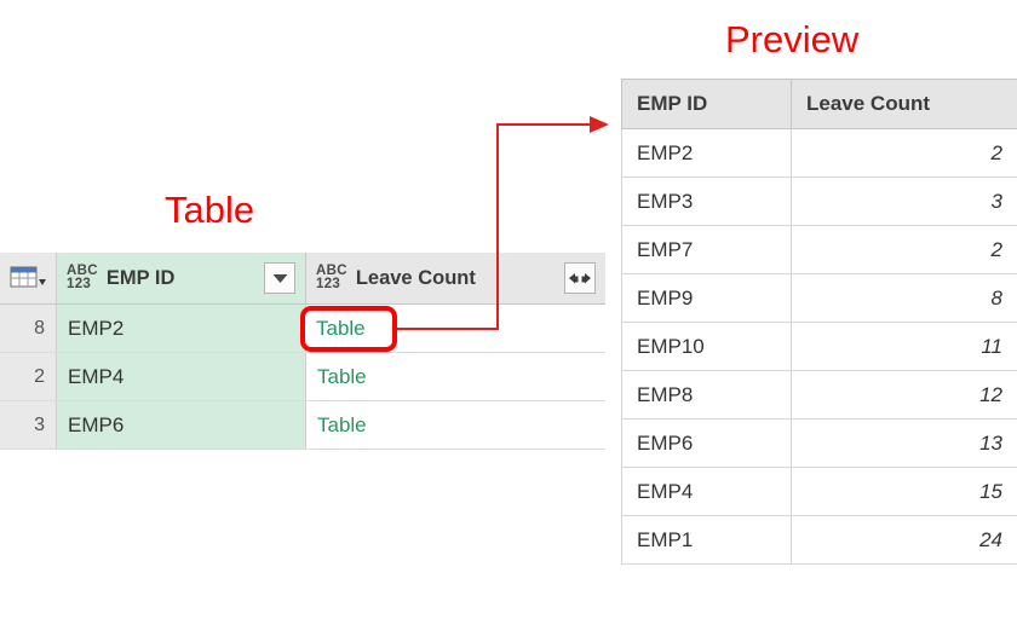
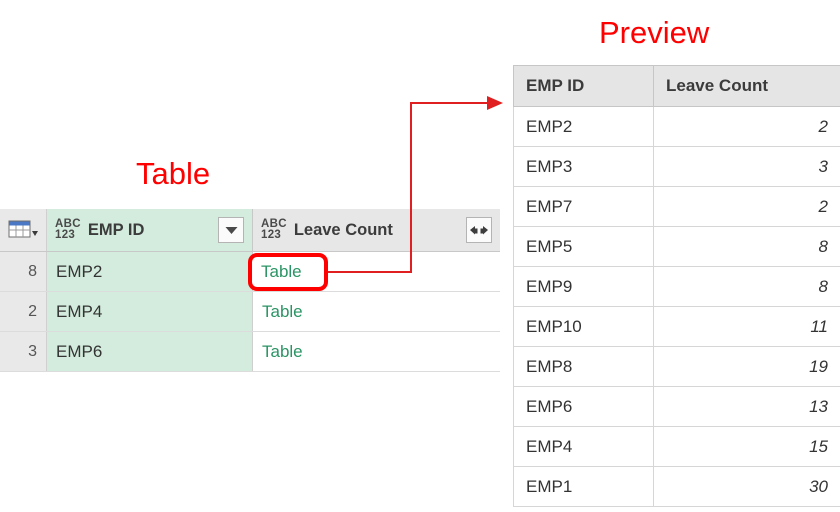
  Table
  Preview
  ABC
  123
  EMP ID
  ABC
  123
  Leave Count
  8
  EMP2
  2
  EMP4
  Table
  3
  EMP6
  Table
  Table
  EMP ID	Leave Count
  EMP2	2
  EMP3	3
  EMP7	2
+ EMP5	8
  EMP9	8
  EMP10	11
- EMP8	12
+ EMP8	19
  EMP6	13
  EMP4	15
- EMP1	24
+ EMP1	30
